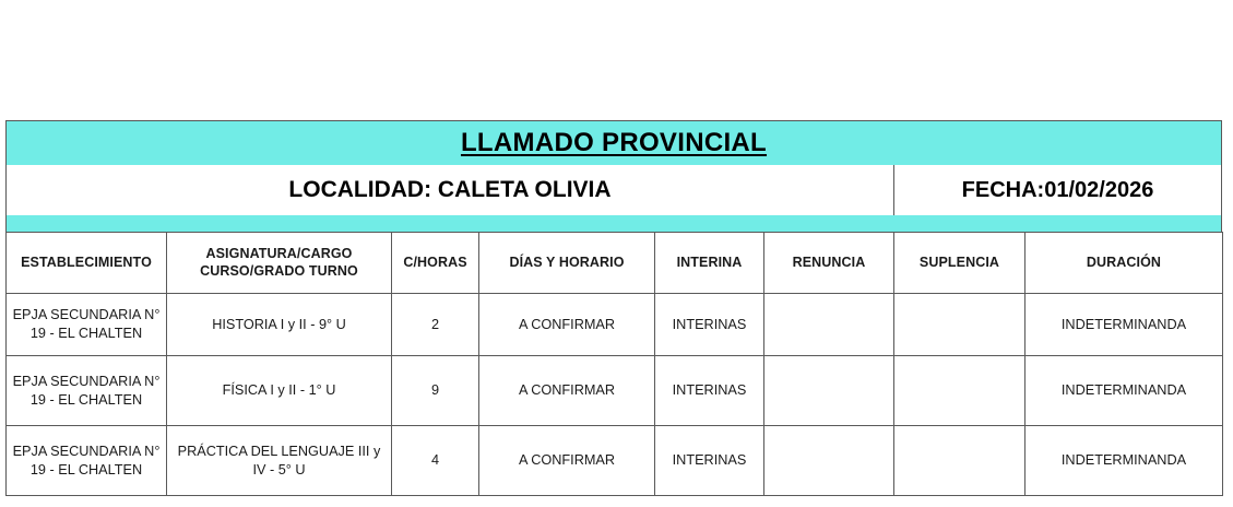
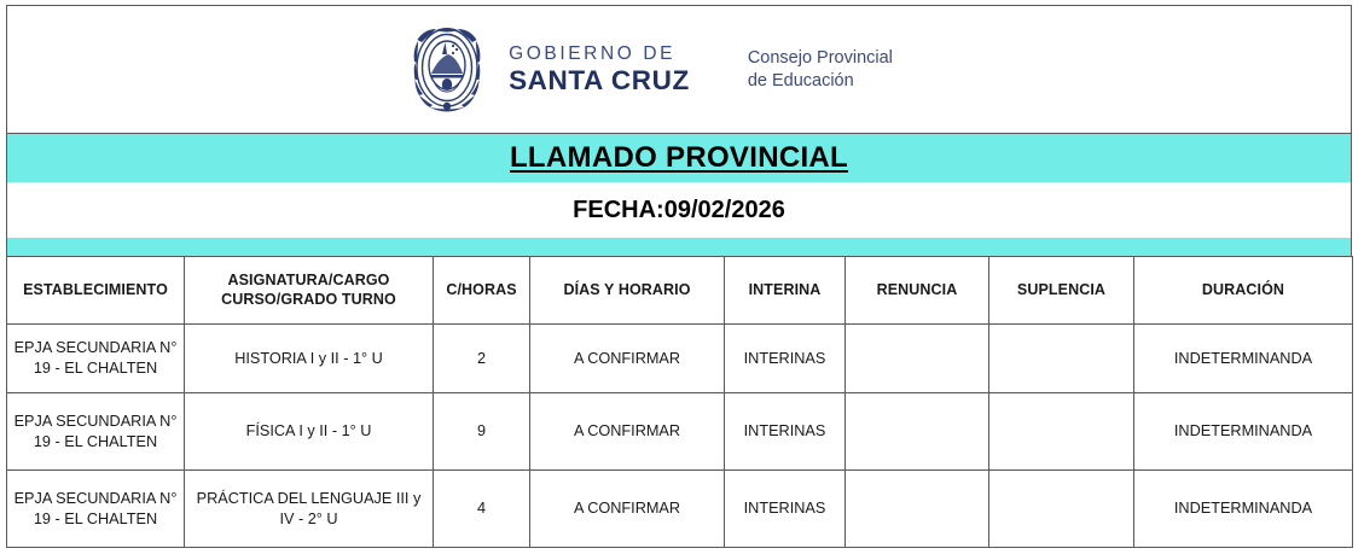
+ GOBIERNO DE
+ SANTA CRUZ
+ Consejo Provincial
+ de Educación
  LLAMADO PROVINCIAL
- LOCALIDAD: CALETA OLIVIA
- FECHA:01/02/2026
+ FECHA:09/02/2026
  ESTABLECIMIENTO	ASIGNATURA/CARGO CURSO/GRADO TURNO	C/HORAS	DÍAS Y HORARIO	INTERINA	RENUNCIA	SUPLENCIA	DURACIÓN
- EPJA SECUNDARIA N° 19 - EL CHALTEN	HISTORIA I y II - 9° U	2	A CONFIRMAR	INTERINAS			INDETERMINANDA
+ EPJA SECUNDARIA N° 19 - EL CHALTEN	HISTORIA I y II - 1° U	2	A CONFIRMAR	INTERINAS			INDETERMINANDA
  EPJA SECUNDARIA N° 19 - EL CHALTEN	FÍSICA I y II - 1° U	9	A CONFIRMAR	INTERINAS			INDETERMINANDA
- EPJA SECUNDARIA N° 19 - EL CHALTEN	PRÁCTICA DEL LENGUAJE III y IV - 5° U	4	A CONFIRMAR	INTERINAS			INDETERMINANDA
+ EPJA SECUNDARIA N° 19 - EL CHALTEN	PRÁCTICA DEL LENGUAJE III y IV - 2° U	4	A CONFIRMAR	INTERINAS			INDETERMINANDA
